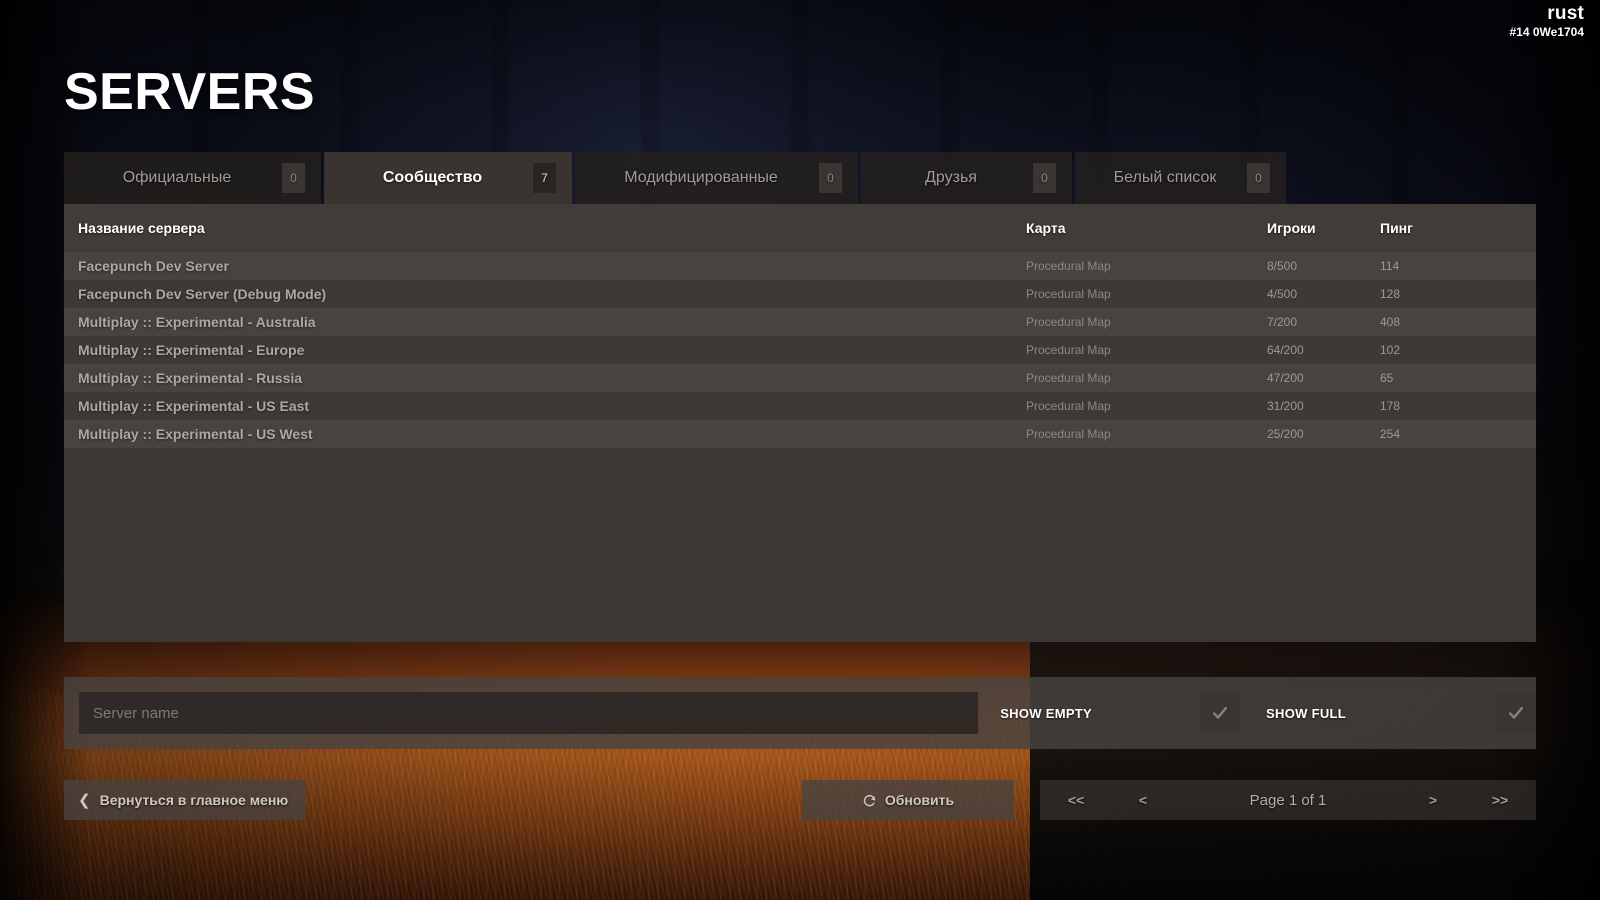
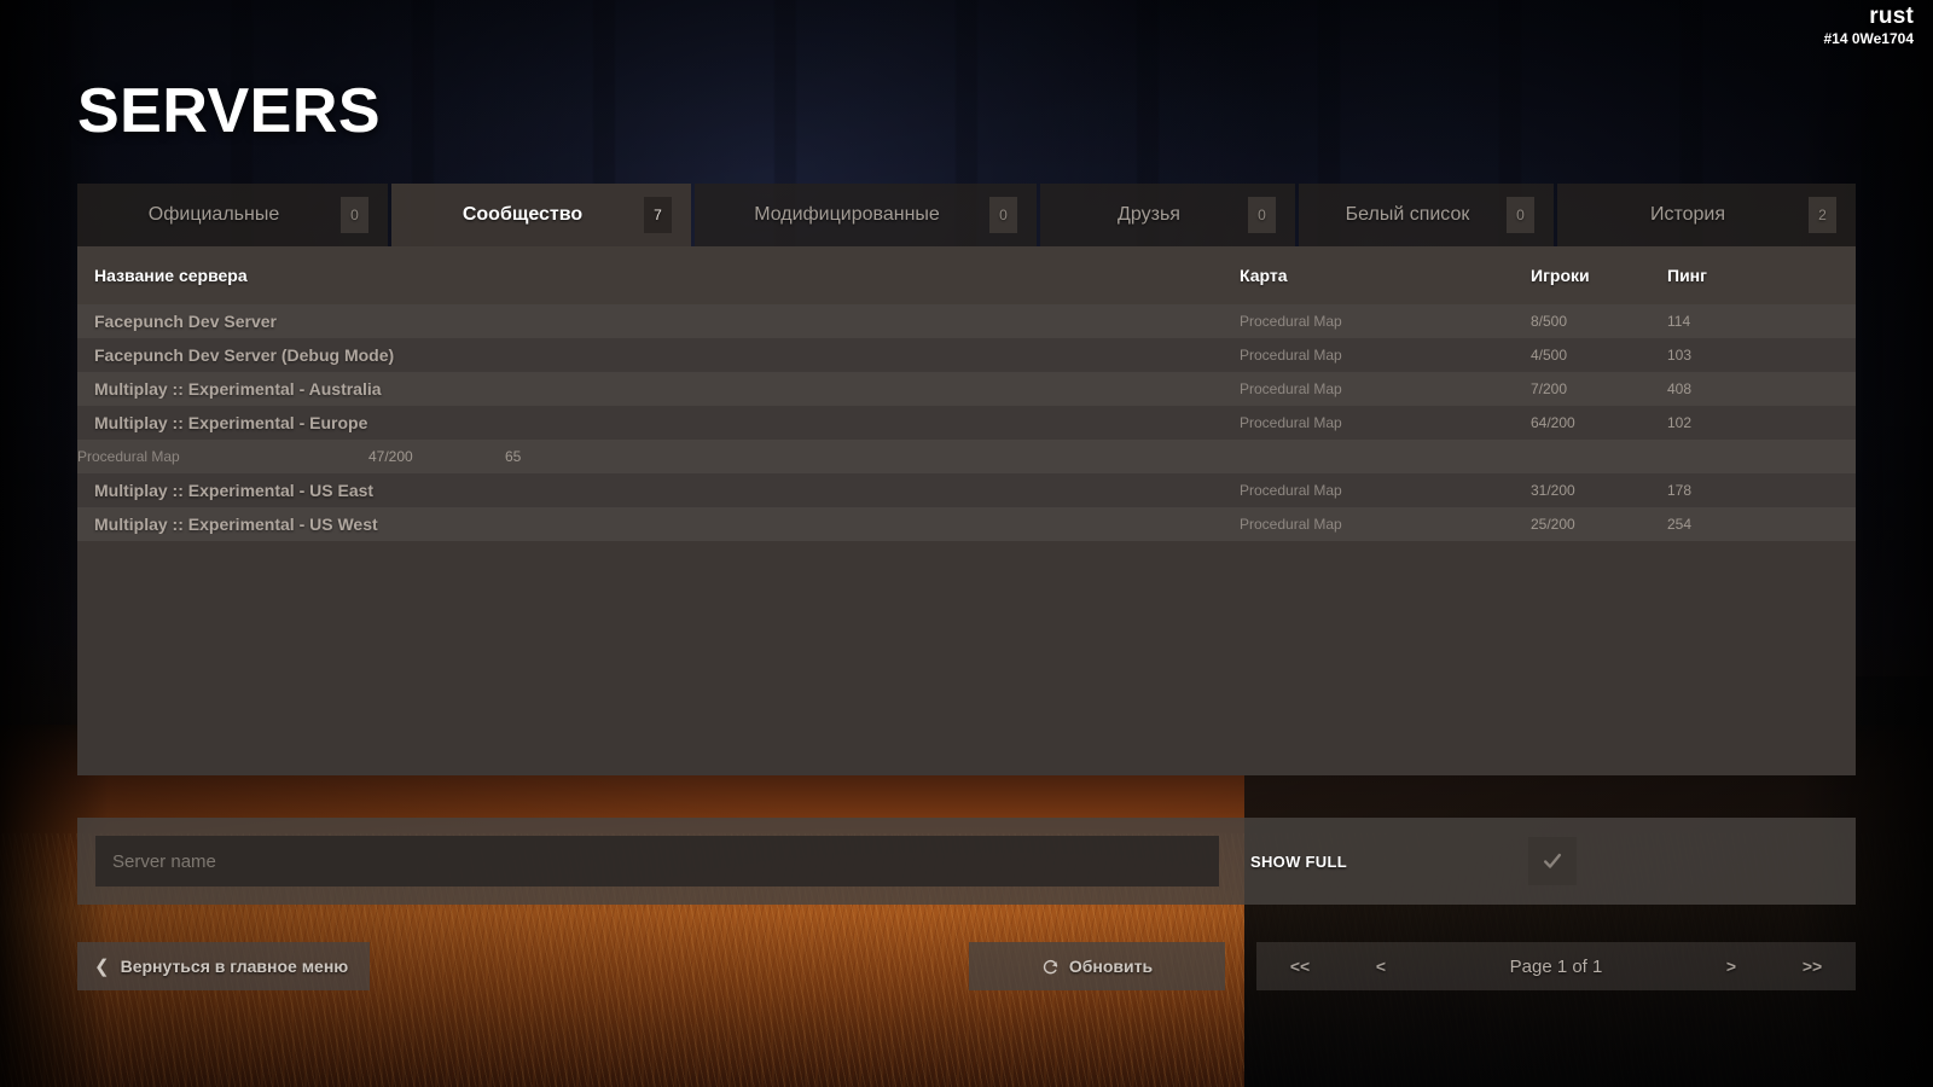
  rust
  #14 0We1704
  SERVERS
  Официальные
  0
  Сообщество
  7
  Модифицированные
  0
  Друзья
  0
  Белый список
  0
+ История
+ 2
  Название сервера
  Карта
  Игроки
  Пинг
  Facepunch Dev Server
  Procedural Map
  8/500
  114
  Facepunch Dev Server (Debug Mode)
  Procedural Map
  4/500
- 128
+ 103
  Multiplay :: Experimental - Australia
  Procedural Map
  7/200
  408
  Multiplay :: Experimental - Europe
  Procedural Map
  64/200
  102
- Multiplay :: Experimental - Russia
  Procedural Map
  47/200
  65
  Multiplay :: Experimental - US East
  Procedural Map
  31/200
  178
  Multiplay :: Experimental - US West
  Procedural Map
  25/200
  254
  Server name
- SHOW EMPTY
  SHOW FULL
  ❮
  Вернуться в главное меню
  Обновить
  <<
  <
  Page 1 of 1
  >
  >>
